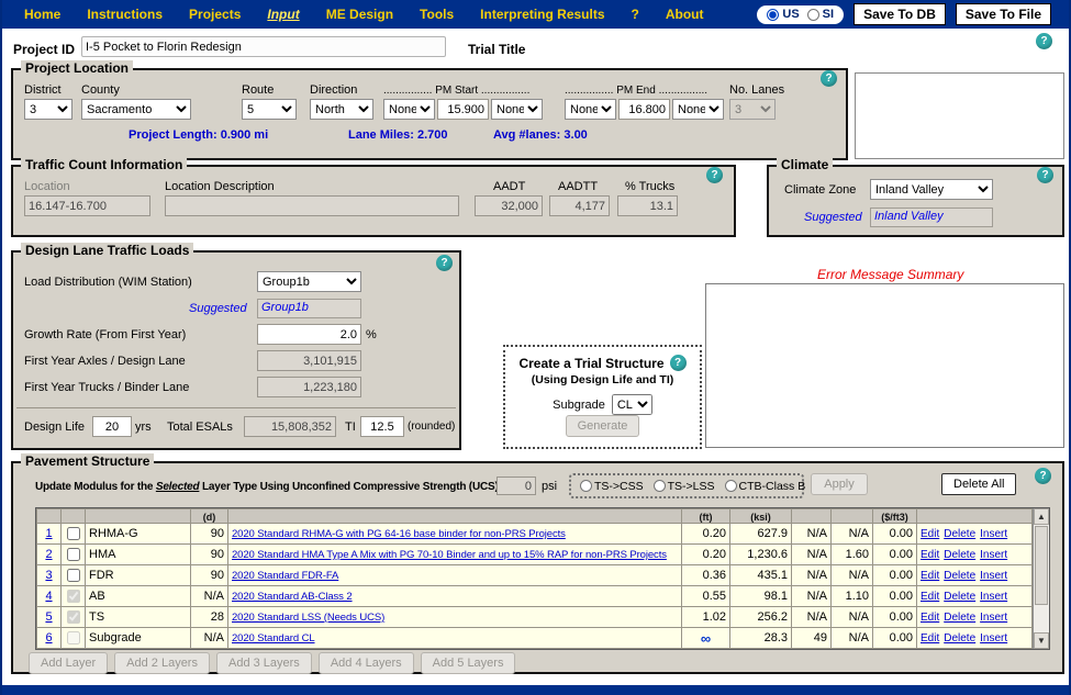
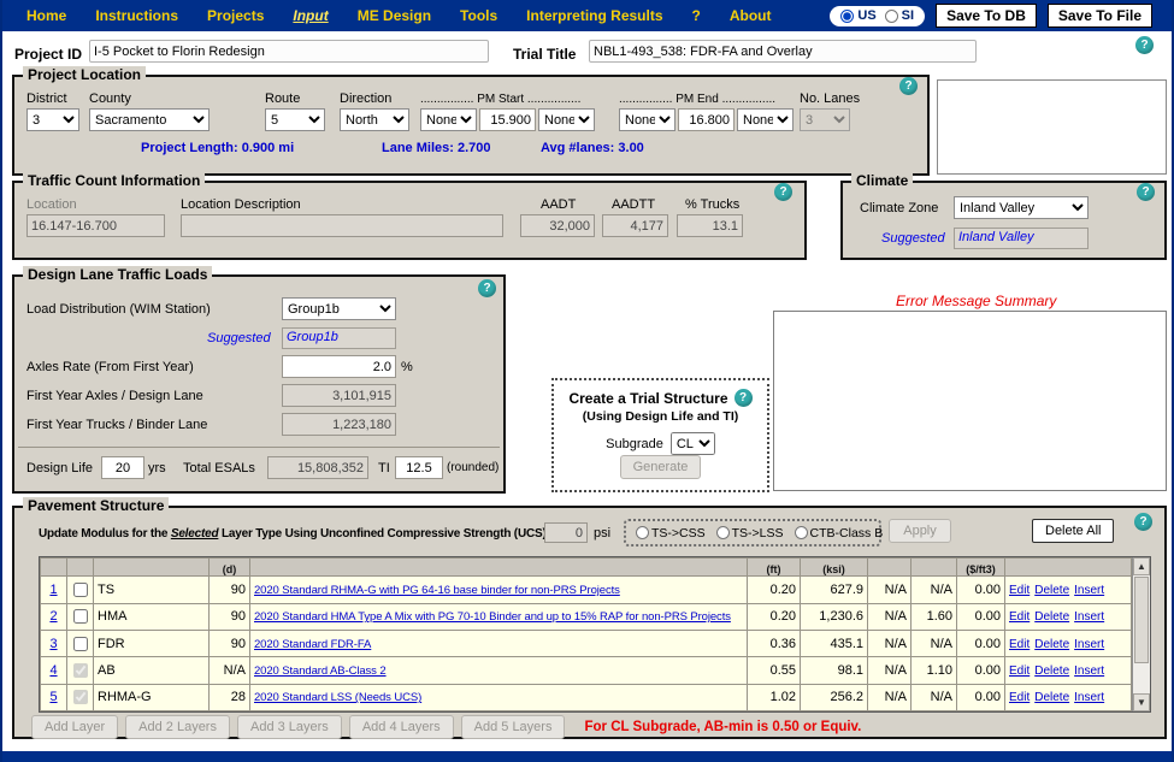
  Home
  Instructions
  Projects
  Input
  ME Design
  Tools
  Interpreting Results
  ?
  About
  US
  SI
  Save To DB
  Save To File
  Project ID
  I-5 Pocket to Florin Redesign
  Trial Title
+ NBL1-493_538: FDR-FA and Overlay
  ?
  Project Location
  ?
  District
  County
  Route
  Direction
  ................ PM Start ................
  ................ PM End ................
  No. Lanes
  3
  Sacramento
  5
  North
  None
  15.900
  None
  None
  16.800
  None
  3
  Project Length: 0.900 mi
  Lane Miles: 2.700
  Avg #lanes: 3.00
  Traffic Count Information
  ?
  Location
  Location Description
  AADT
  AADTT
  % Trucks
  16.147-16.700
  32,000
  4,177
  13.1
  Climate
  ?
  Climate Zone
  Inland Valley
  Suggested
  Inland Valley
  Design Lane Traffic Loads
  ?
  Load Distribution (WIM Station)
  Group1b
  Suggested
  Group1b
- Growth Rate (From First Year)
+ Axles Rate (From First Year)
  2.0
  %
  First Year Axles / Design Lane
  3,101,915
  First Year Trucks / Binder Lane
  1,223,180
  Design Life
  20
  yrs
  Total ESALs
  15,808,352
  TI
  12.5
  (rounded)
  Create a Trial Structure
  ?
  (Using Design Life and TI)
  Subgrade
  CL
  Generate
  Error Message Summary
  Pavement Structure
  ?
  Update Modulus for the Selected Layer Type Using Unconfined Compressive Strength (UCS
  0
  psi
  TS->CSS
  TS->LSS
  CTB-Class B
  Apply
  Delete All
  			(d)		(ft)	(ksi)			($/ft3)
- 1		RHMA-G	90	2020 Standard RHMA-G with PG 64-16 base binder for non-PRS Projects	0.20	627.9	N/A	N/A	0.00	Edit Delete Insert
+ 1		TS	90	2020 Standard RHMA-G with PG 64-16 base binder for non-PRS Projects	0.20	627.9	N/A	N/A	0.00	Edit Delete Insert
  2		HMA	90	2020 Standard HMA Type A Mix with PG 70-10 Binder and up to 15% RAP for non-PRS Projects	0.20	1,230.6	N/A	1.60	0.00	Edit Delete Insert
  3		FDR	90	2020 Standard FDR-FA	0.36	435.1	N/A	N/A	0.00	Edit Delete Insert
  4		AB	N/A	2020 Standard AB-Class 2	0.55	98.1	N/A	1.10	0.00	Edit Delete Insert
- 5		TS	28	2020 Standard LSS (Needs UCS)	1.02	256.2	N/A	N/A	0.00	Edit Delete Insert
+ 5		RHMA-G	28	2020 Standard LSS (Needs UCS)	1.02	256.2	N/A	N/A	0.00	Edit Delete Insert
- 6		Subgrade	N/A	2020 Standard CL	∞	28.3	49	N/A	0.00	Edit Delete Insert
  ▲
  ▼
  Add Layer
  Add 2 Layers
  Add 3 Layers
  Add 4 Layers
  Add 5 Layers
+ For CL Subgrade, AB-min is 0.50 or Equiv.
